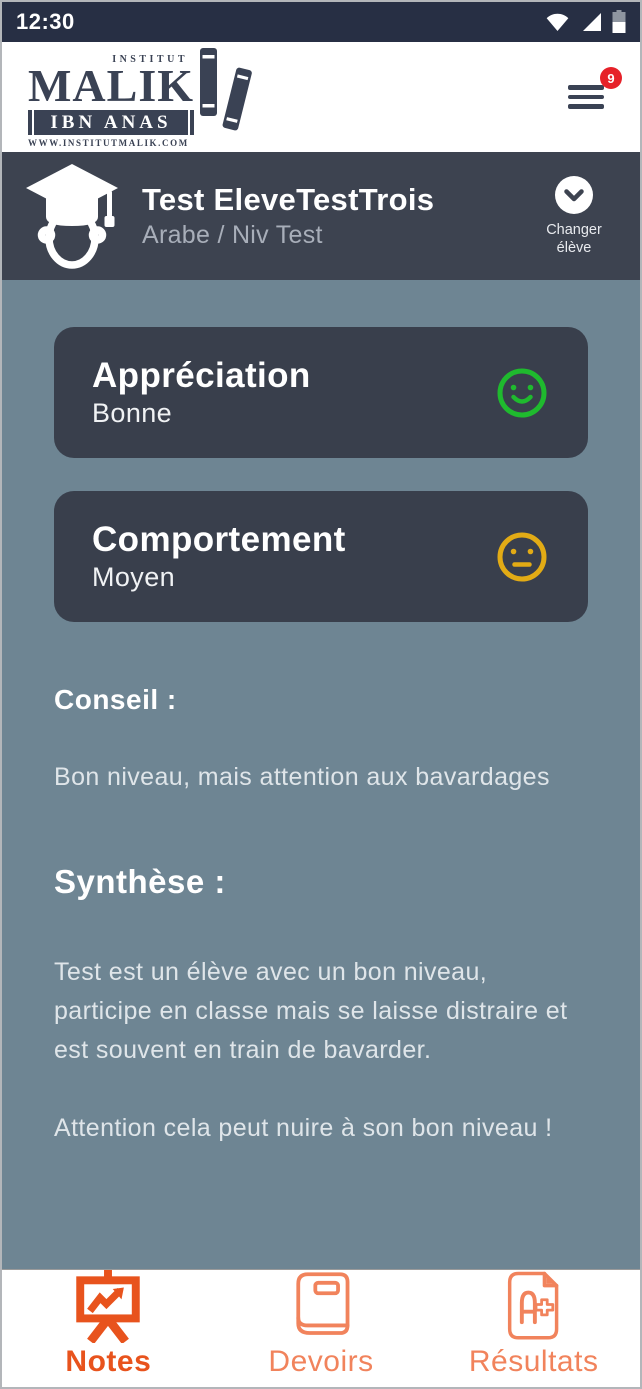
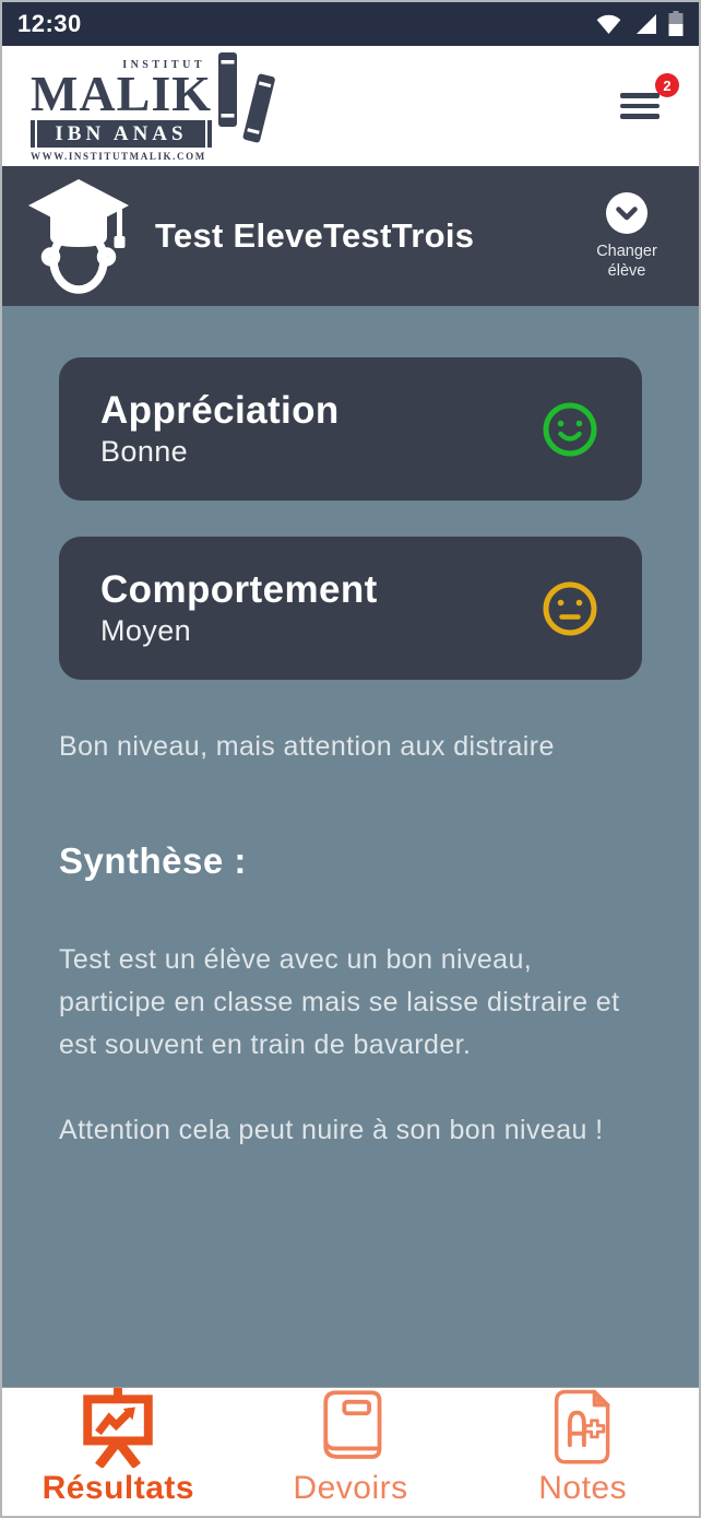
  12:30
  INSTITUT
  MALIK
  IBN ANAS
  WWW.INSTITUTMALIK.COM
- 9
+ 2
  Test EleveTestTrois
- Arabe / Niv Test
  Changer élève
  Appréciation
  Bonne
  Comportement
  Moyen
- Conseil :
- Bon niveau, mais attention aux bavardages
+ Bon niveau, mais attention aux distraire
  Synthèse :
  Test est un élève avec un bon niveau, participe en classe mais se laisse distraire et est souvent en train de bavarder.
  Attention cela peut nuire à son bon niveau !
- Notes
+ Résultats
  Devoirs
- Résultats
+ Notes
